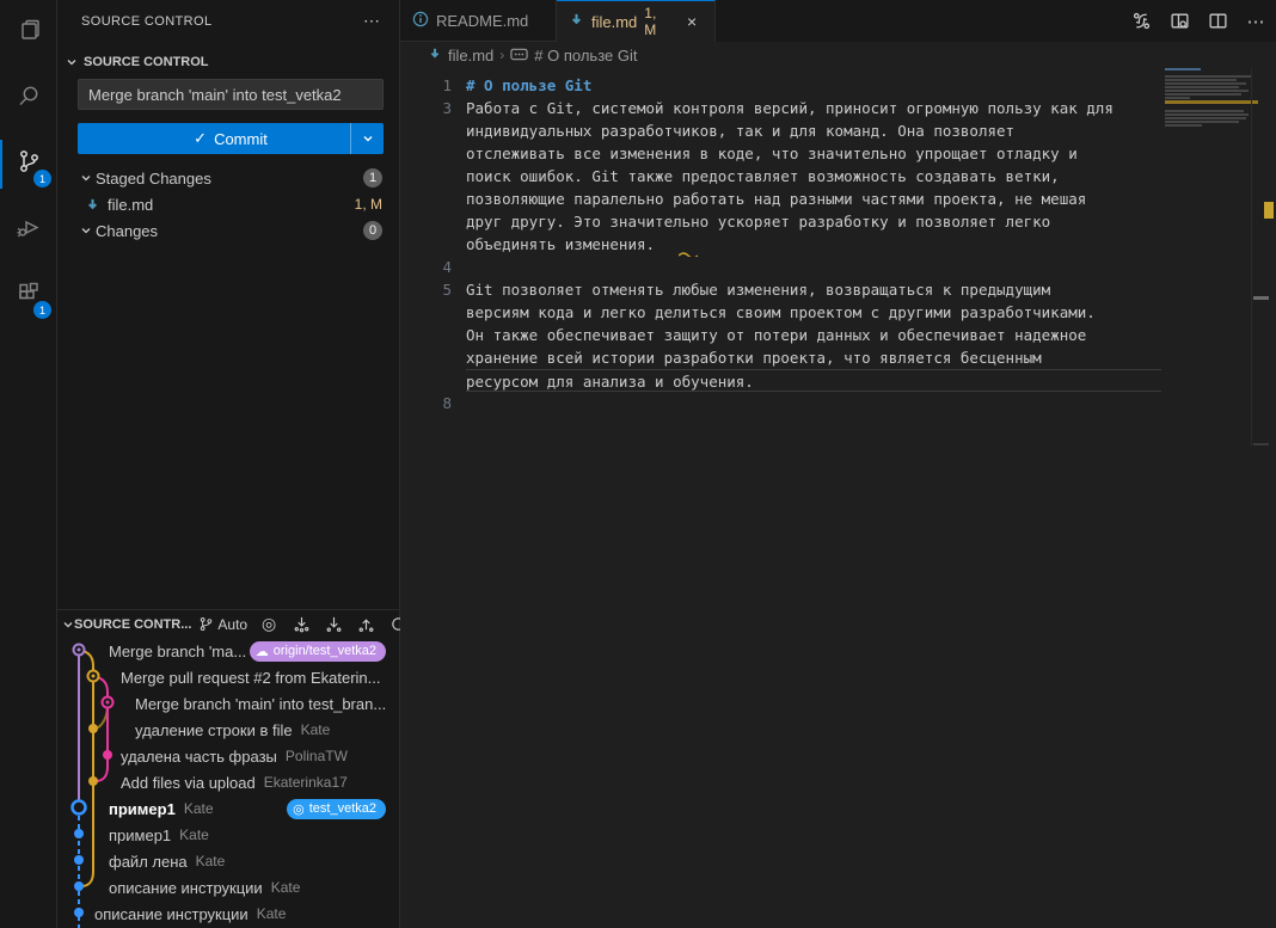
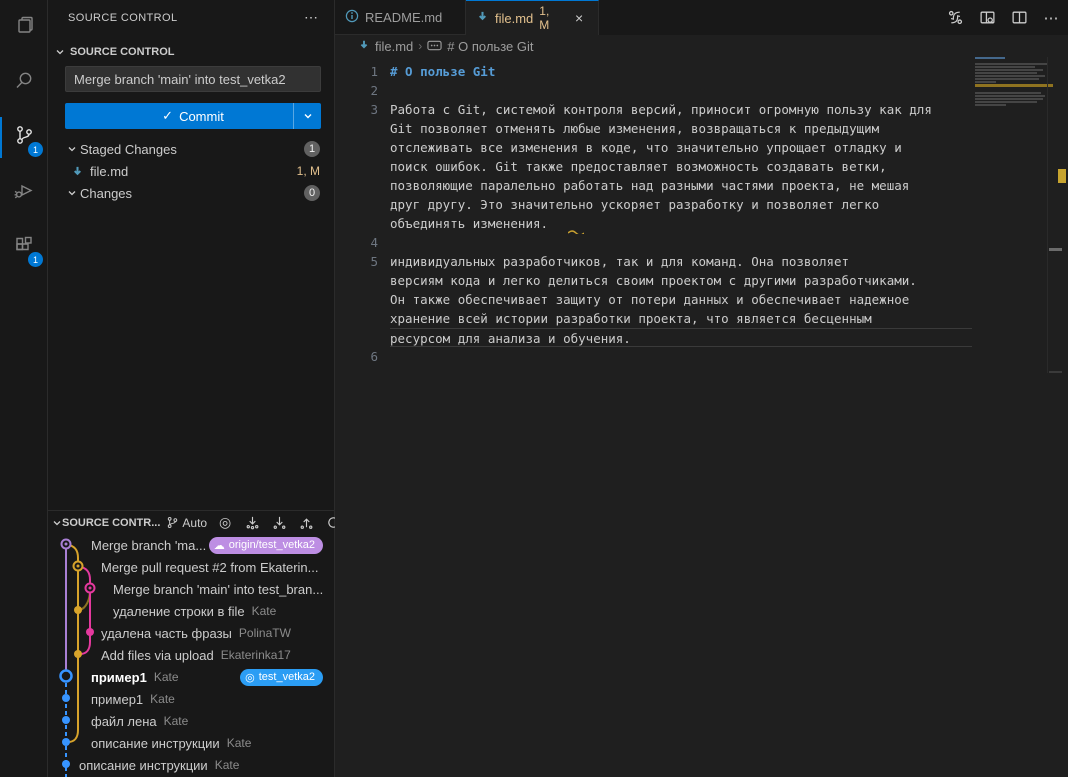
  1
  1
  SOURCE CONTROL
  ⋯
  SOURCE CONTROL
  Merge branch 'main' into test_vetka2
  ✓
  Commit
  Staged Changes
  1
  file.md
  1, M
  Changes
  0
  SOURCE CONTR...
  Auto
  ◎
  Merge branch 'ma...
  ☁
  origin/test_vetka2
  Merge pull request #2 from Ekaterin...
  Merge branch 'main' into test_bran...
  удаление строки в file
  Kate
  удалена часть фразы
  PolinaTW
  Add files via upload
  Ekaterinka17
  пример1
  Kate
  ◎
  test_vetka2
  пример1
  Kate
  файл лена
  Kate
  описание инструкции
  Kate
  описание инструкции
  Kate
  README.md
  file.md
  1, M
  ×
  ⋯
  file.md
  ›
  # О пользе Git
  1
  # О пользе Git
+ 2
  3
  Работа с Git, системой контроля версий, приносит огромную пользу как для
- индивидуальных разработчиков, так и для команд. Она позволяет
+ Git позволяет отменять любые изменения, возвращаться к предыдущим
  отслеживать все изменения в коде, что значительно упрощает отладку и
  поиск ошибок. Git также предоставляет возможность создавать ветки,
  позволяющие паралельно работать над разными частями проекта, не мешая
  друг другу. Это значительно ускоряет разработку и позволяет легко
  объединять изменения.
  4
  5
- Git позволяет отменять любые изменения, возвращаться к предыдущим
+ индивидуальных разработчиков, так и для команд. Она позволяет
  версиям кода и легко делиться своим проектом с другими разработчиками.
  Он также обеспечивает защиту от потери данных и обеспечивает надежное
  хранение всей истории разработки проекта, что является бесценным
  ресурсом для анализа и обучения.
- 8
+ 6
